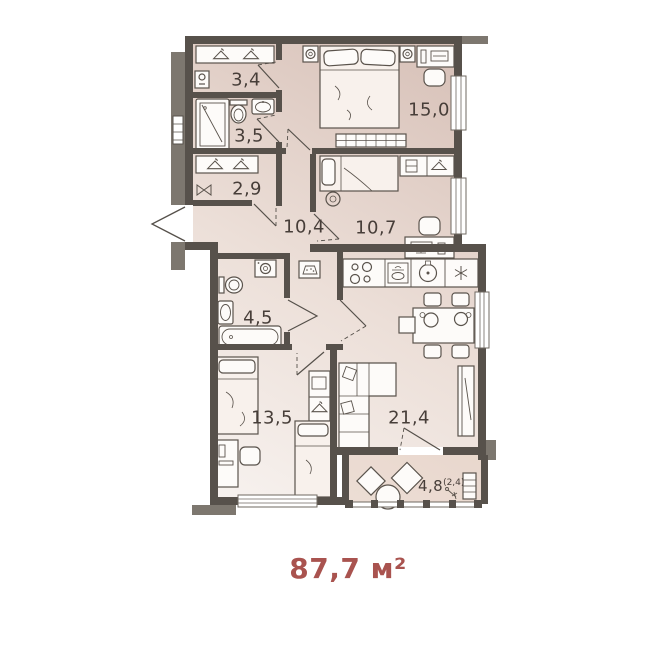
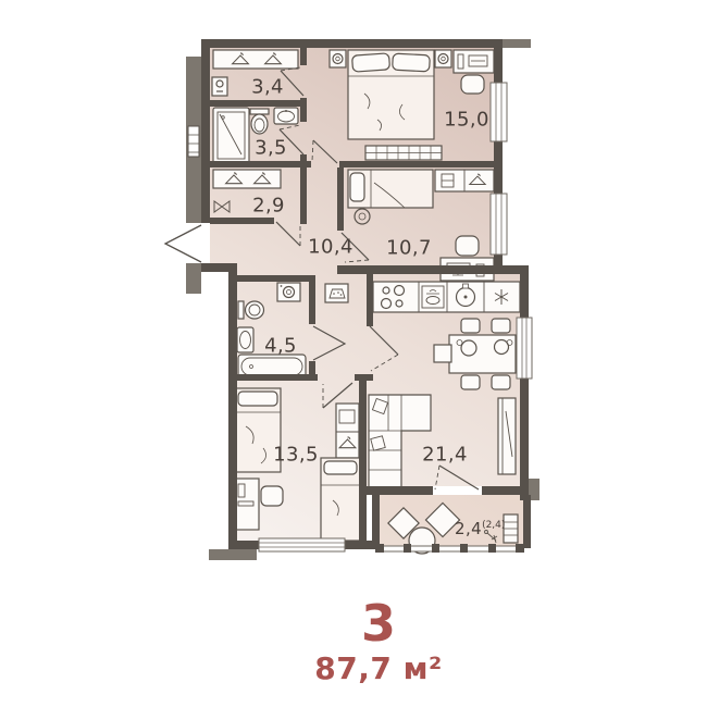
  3,4
  3,5
  2,9
  10,4
  10,7
  15,0
  4,5
  13,5
  21,4
- 4,8(2,4)
+ 2,4(2,4)
+ 3
  87,7 м²
